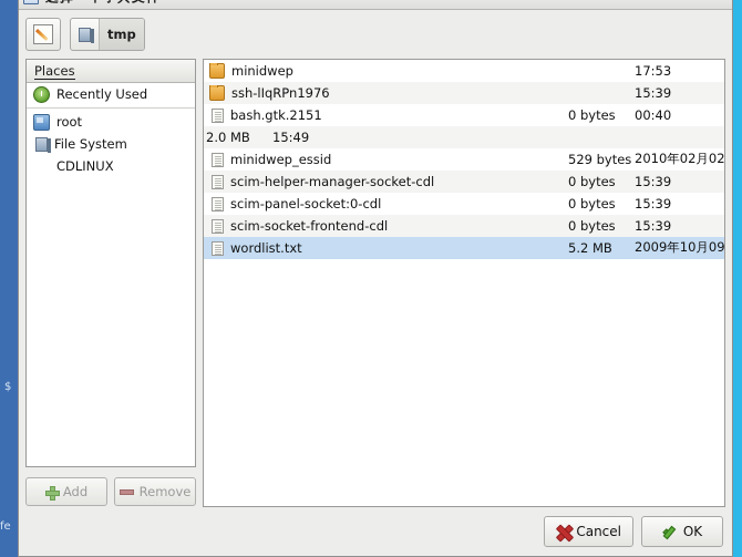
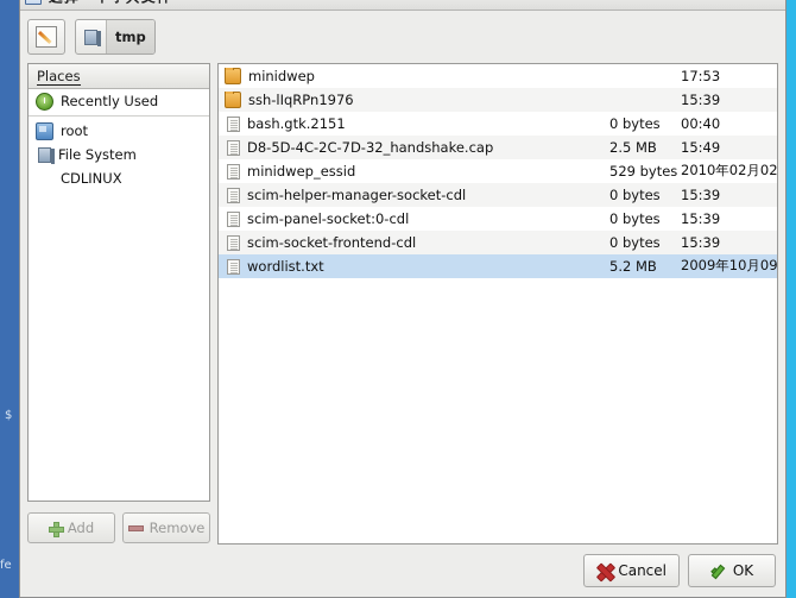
  $
  fe
  tmp
  Places
  Recently Used
  root
  File System
  CDLINUX
  Add
  Remove
  minidwep
  17:53
  ssh-lIqRPn1976
  15:39
  bash.gtk.2151
  0 bytes
  00:40
+ D8-5D-4C-2C-7D-32_handshake.cap
- 2.0 MB
+ 2.5 MB
  15:49
  minidwep_essid
  529 bytes
  2010年02月02
  scim-helper-manager-socket-cdl
  0 bytes
  15:39
  scim-panel-socket:0-cdl
  0 bytes
  15:39
  scim-socket-frontend-cdl
  0 bytes
  15:39
  wordlist.txt
  5.2 MB
  2009年10月09
  Cancel
  OK
